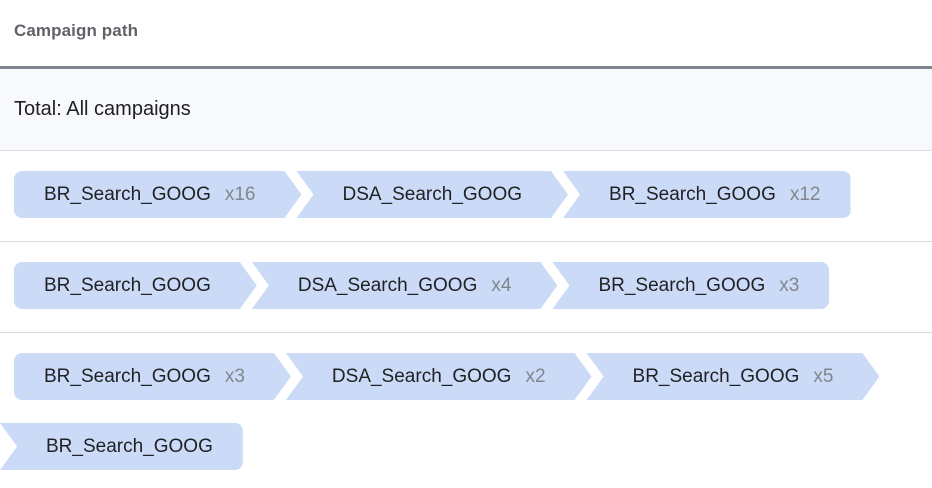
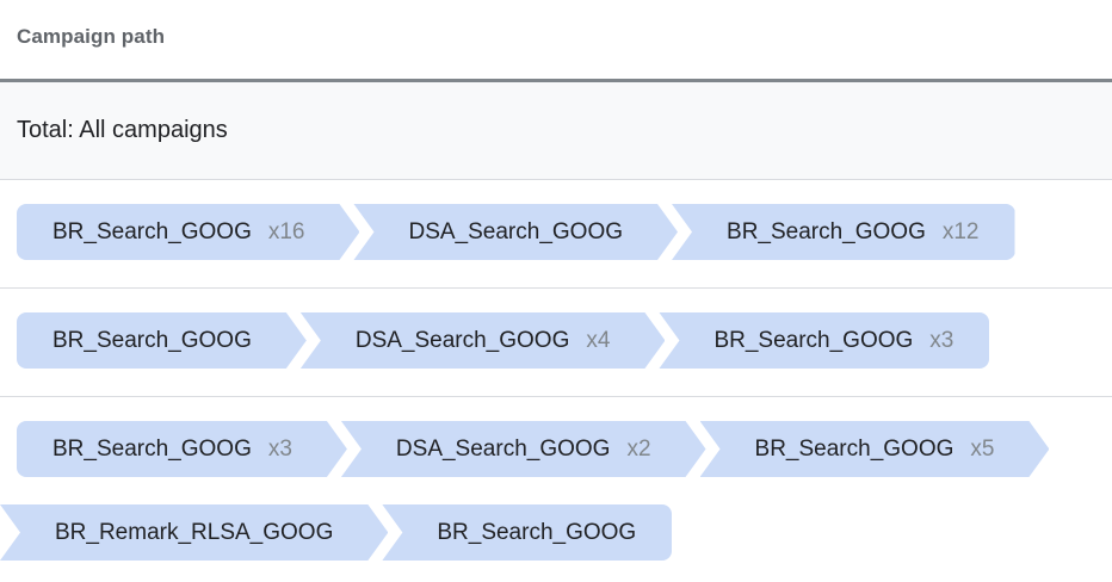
  Campaign path
  Total: All campaigns
  BR_Search_GOOG
  x16
  DSA_Search_GOOG
  BR_Search_GOOG
  x12
  BR_Search_GOOG
  DSA_Search_GOOG
  x4
  BR_Search_GOOG
  x3
  BR_Search_GOOG
  x3
  DSA_Search_GOOG
  x2
  BR_Search_GOOG
  x5
+ BR_Remark_RLSA_GOOG
  BR_Search_GOOG
